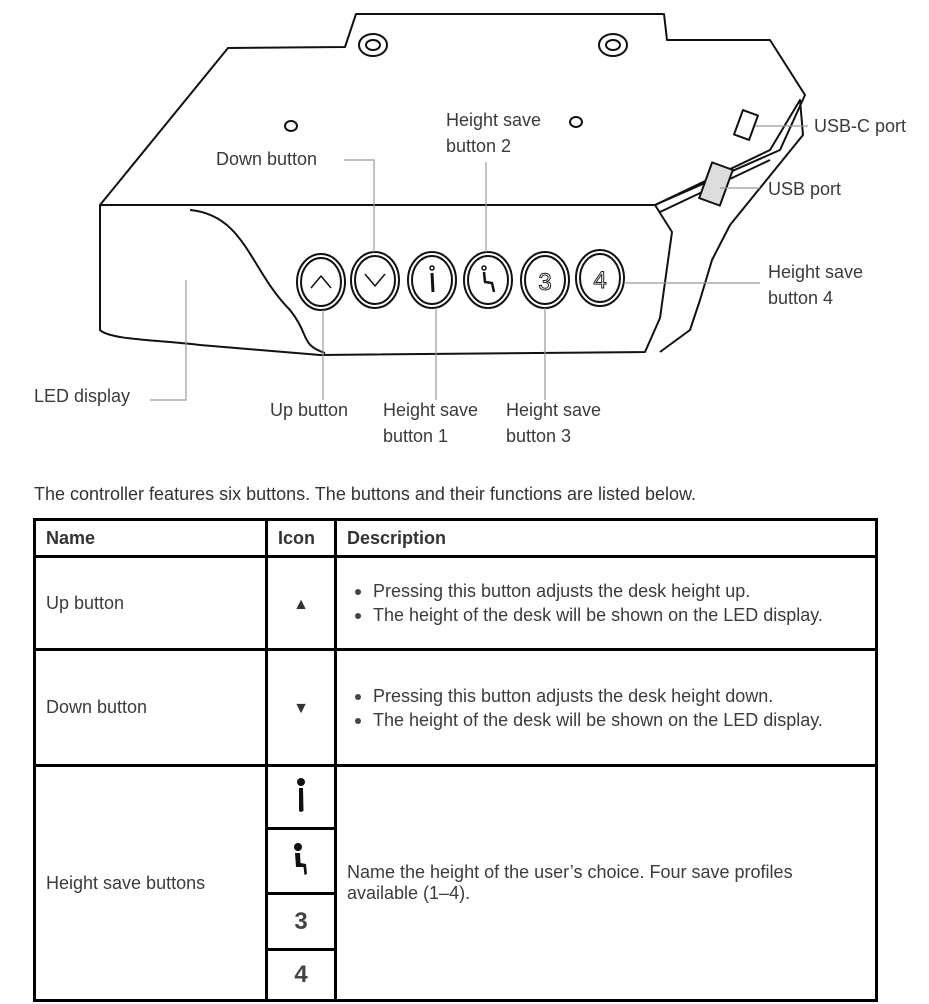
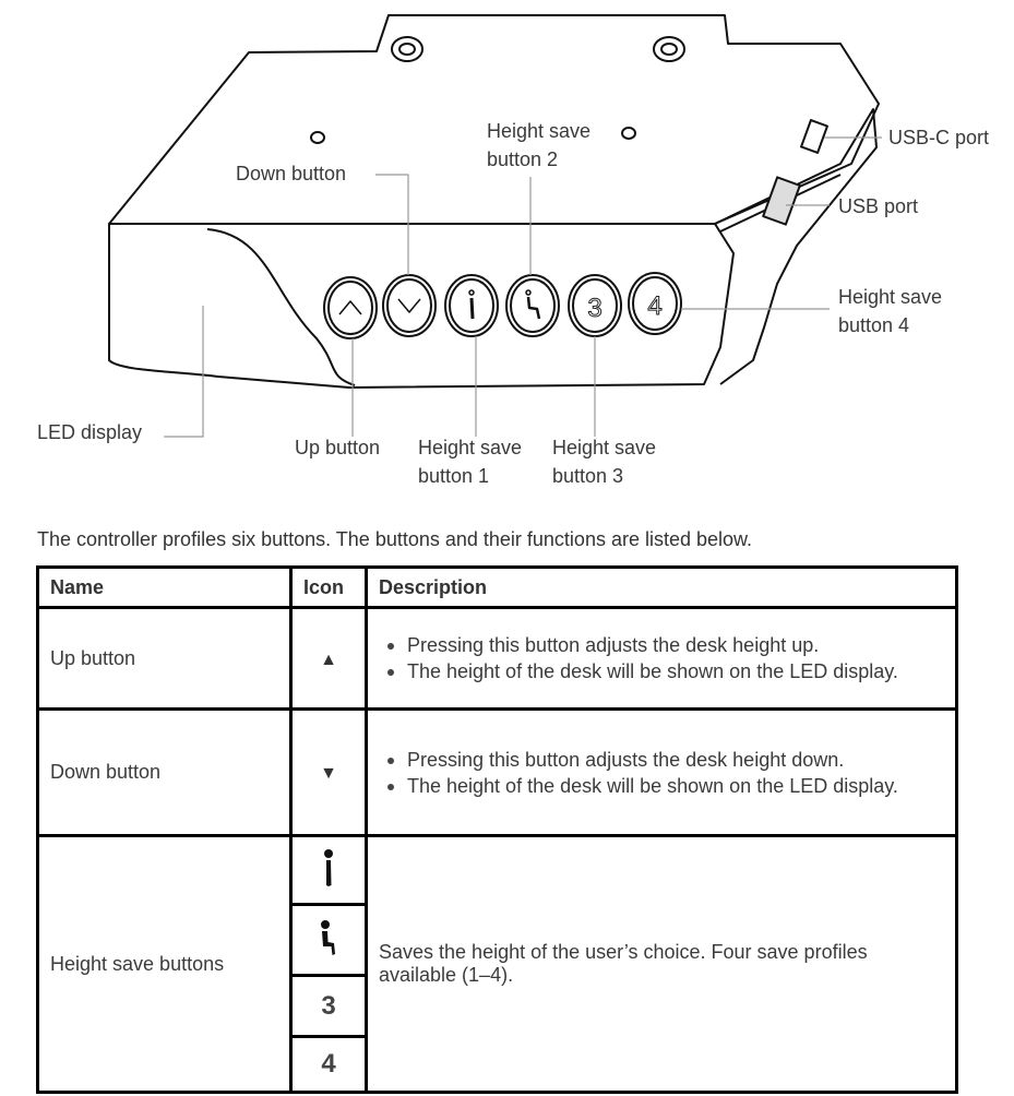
  3
  4
  Down button
  Height save
  button 2
  USB-C port
  USB port
  Height save
  button 4
  LED display
  Up button
  Height save
  button 1
  Height save
  button 3
- The controller features six buttons. The buttons and their functions are listed below.
+ The controller profiles six buttons. The buttons and their functions are listed below.
  Name	Icon	Description
  Up button	▲	Pressing this button adjusts the desk height up. The height of the desk will be shown on the LED display.
  Down button	▼	Pressing this button adjusts the desk height down. The height of the desk will be shown on the LED display.
- Height save buttons		Name the height of the user’s choice. Four save profiles available (1–4).
+ Height save buttons		Saves the height of the user’s choice. Four save profiles available (1–4).
  3
  4
